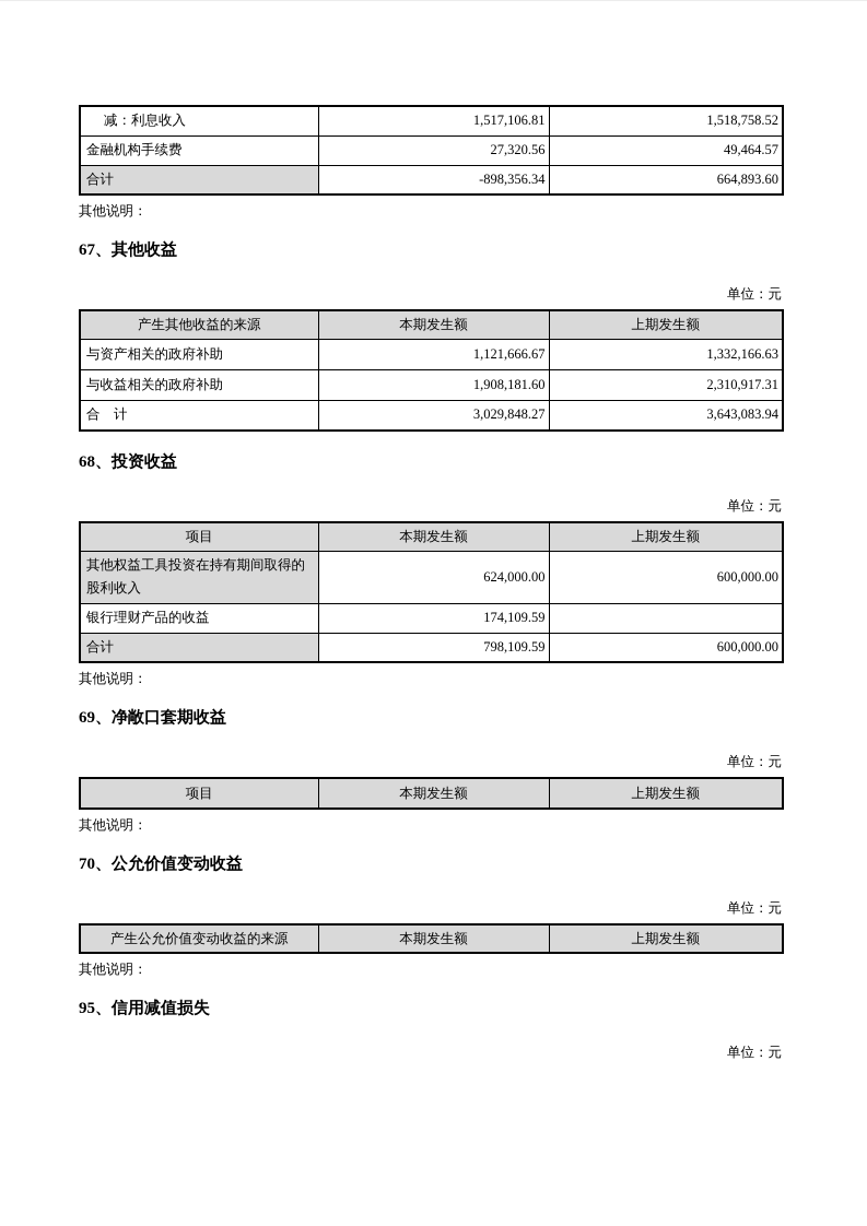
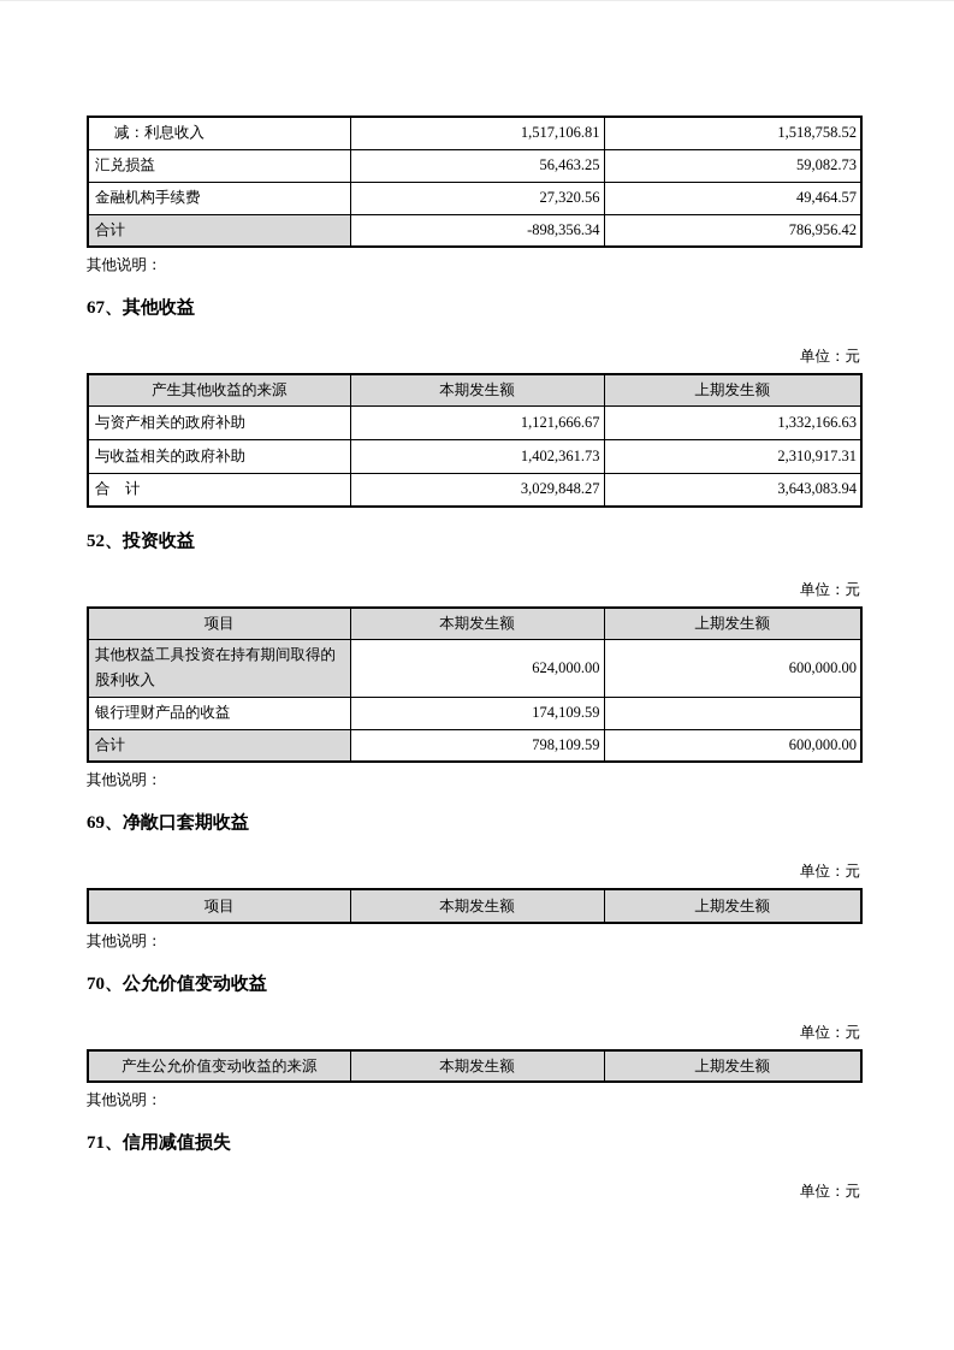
  减：利息收入	1,517,106.81	1,518,758.52
+ 汇兑损益	56,463.25	59,082.73
  金融机构手续费	27,320.56	49,464.57
- 合计	-898,356.34	664,893.60
+ 合计	-898,356.34	786,956.42
  其他说明：
  67、其他收益
  单位：元
  产生其他收益的来源	本期发生额	上期发生额
  与资产相关的政府补助	1,121,666.67	1,332,166.63
- 与收益相关的政府补助	1,908,181.60	2,310,917.31
+ 与收益相关的政府补助	1,402,361.73	2,310,917.31
  合 计	3,029,848.27	3,643,083.94
- 68、投资收益
+ 52、投资收益
  单位：元
  项目	本期发生额	上期发生额
  其他权益工具投资在持有期间取得的股利收入	624,000.00	600,000.00
  银行理财产品的收益	174,109.59
  合计	798,109.59	600,000.00
  其他说明：
  69、净敞口套期收益
  单位：元
  项目	本期发生额	上期发生额
  其他说明：
  70、公允价值变动收益
  单位：元
  产生公允价值变动收益的来源	本期发生额	上期发生额
  其他说明：
- 95、信用减值损失
+ 71、信用减值损失
  单位：元
